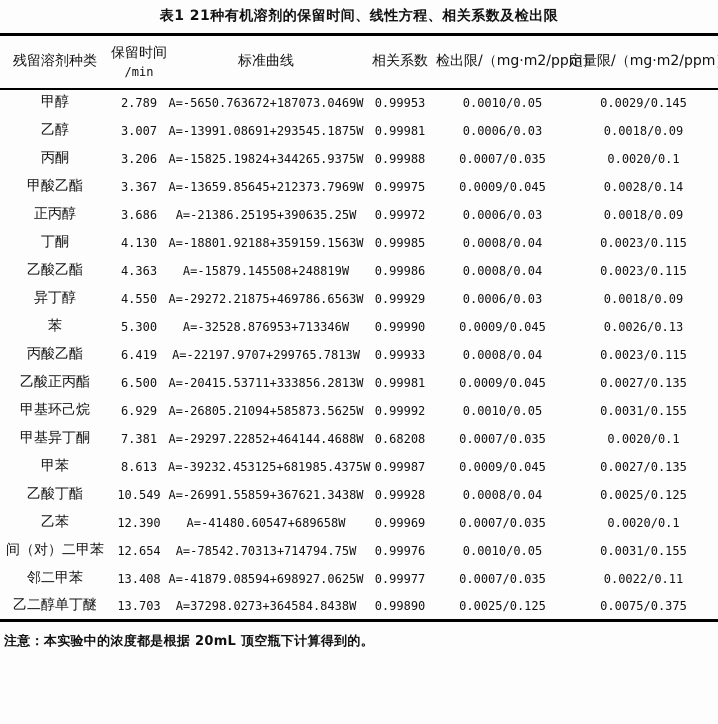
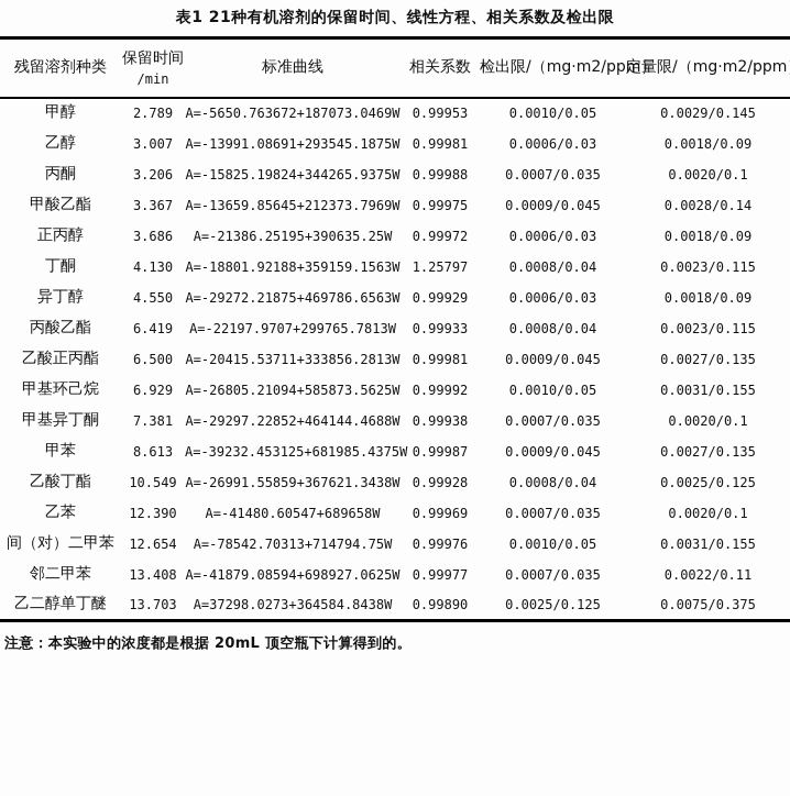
  表1 21种有机溶剂的保留时间、线性方程、相关系数及检出限
  残留溶剂种类	保留时间 /min	标准曲线	相关系数	检出限/（mg·m2/ppm）	定量限/（mg·m2/ppm
  甲醇	2.789	A=-5650.763672+187073.0469W	0.99953	0.0010/0.05	0.0029/0.145
  乙醇	3.007	A=-13991.08691+293545.1875W	0.99981	0.0006/0.03	0.0018/0.09
  丙酮	3.206	A=-15825.19824+344265.9375W	0.99988	0.0007/0.035	0.0020/0.1
  甲酸乙酯	3.367	A=-13659.85645+212373.7969W	0.99975	0.0009/0.045	0.0028/0.14
  正丙醇	3.686	A=-21386.25195+390635.25W	0.99972	0.0006/0.03	0.0018/0.09
- 丁酮	4.130	A=-18801.92188+359159.1563W	0.99985	0.0008/0.04	0.0023/0.115
+ 丁酮	4.130	A=-18801.92188+359159.1563W	1.25797	0.0008/0.04	0.0023/0.115
- 乙酸乙酯	4.363	A=-15879.145508+248819W	0.99986	0.0008/0.04	0.0023/0.115
  异丁醇	4.550	A=-29272.21875+469786.6563W	0.99929	0.0006/0.03	0.0018/0.09
- 苯	5.300	A=-32528.876953+713346W	0.99990	0.0009/0.045	0.0026/0.13
  丙酸乙酯	6.419	A=-22197.9707+299765.7813W	0.99933	0.0008/0.04	0.0023/0.115
  乙酸正丙酯	6.500	A=-20415.53711+333856.2813W	0.99981	0.0009/0.045	0.0027/0.135
  甲基环己烷	6.929	A=-26805.21094+585873.5625W	0.99992	0.0010/0.05	0.0031/0.155
- 甲基异丁酮	7.381	A=-29297.22852+464144.4688W	0.68208	0.0007/0.035	0.0020/0.1
+ 甲基异丁酮	7.381	A=-29297.22852+464144.4688W	0.99938	0.0007/0.035	0.0020/0.1
  甲苯	8.613	A=-39232.453125+681985.4375W	0.99987	0.0009/0.045	0.0027/0.135
  乙酸丁酯	10.549	A=-26991.55859+367621.3438W	0.99928	0.0008/0.04	0.0025/0.125
  乙苯	12.390	A=-41480.60547+689658W	0.99969	0.0007/0.035	0.0020/0.1
  间（对）二甲苯	12.654	A=-78542.70313+714794.75W	0.99976	0.0010/0.05	0.0031/0.155
  邻二甲苯	13.408	A=-41879.08594+698927.0625W	0.99977	0.0007/0.035	0.0022/0.11
  乙二醇单丁醚	13.703	A=37298.0273+364584.8438W	0.99890	0.0025/0.125	0.0075/0.375
  注意：本实验中的浓度都是根据 20mL 顶空瓶下计算得到的。
